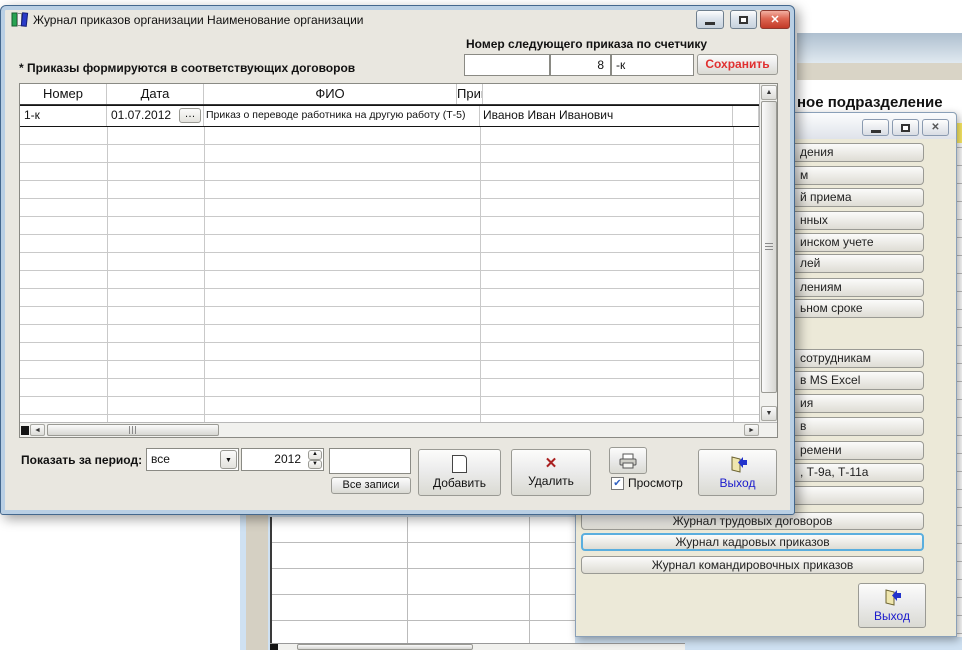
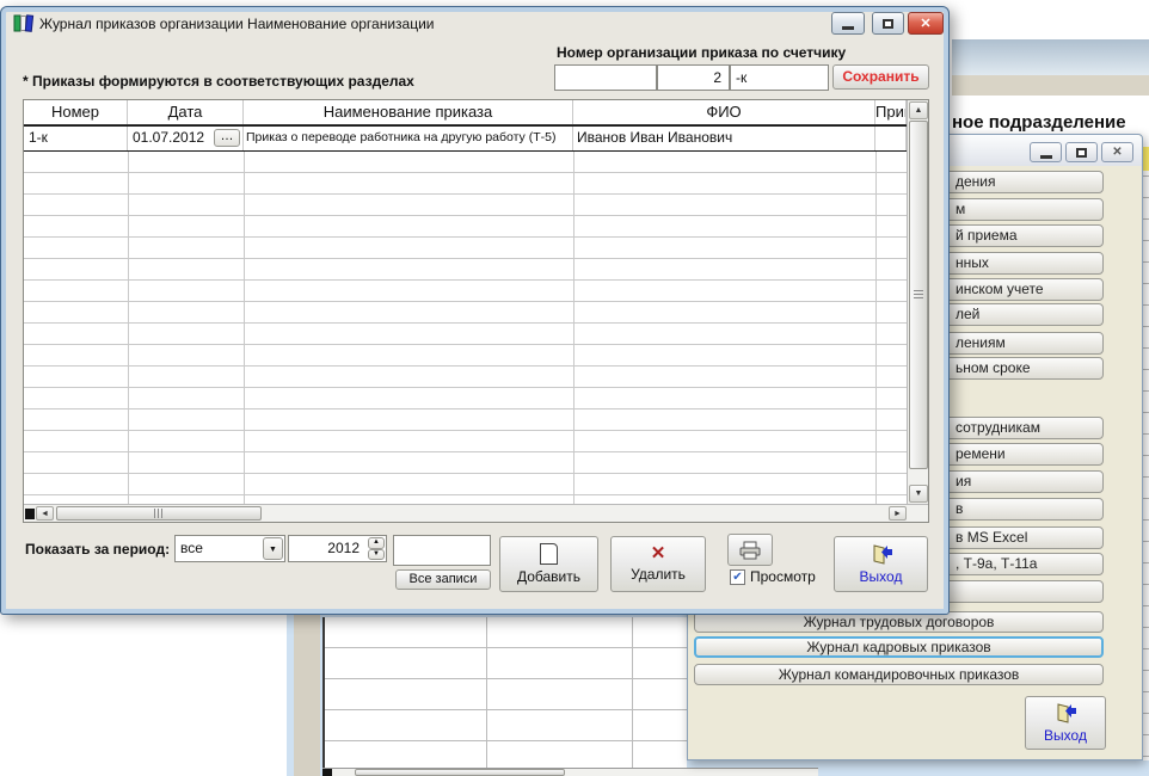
  ное подразделение
  ✕
  дения
  м
  й приема
  нных
  инском учете
  лей
  лениям
  ьном сроке
  сотрудникам
- в MS Excel
+ ремени
  ия
  в
- ремени
+ в MS Excel
  , Т-9а, Т-11а
  Журнал трудовых договоров
  Журнал кадровых приказов
  Журнал командировочных приказов
  Выход
  Журнал приказов организации Наименование организации
  ✕
- Номер следующего приказа по счетчику
+ Номер организации приказа по счетчику
- 8
+ 2
  -к
  Сохранить
- * Приказы формируются в соответствующих договоров
+ * Приказы формируются в соответствующих разделах
  Номер
  Дата
+ Наименование приказа
  ФИО
  1-к
  01.07.2012
  …
  Приказ о переводе работника на другую работу (Т-5)
  Иванов Иван Иванович
  Показать за период:
  все
  2012
  Все записи
  Добавить
  ✕
  Удалить
  ✔
  Просмотр
  Выход
